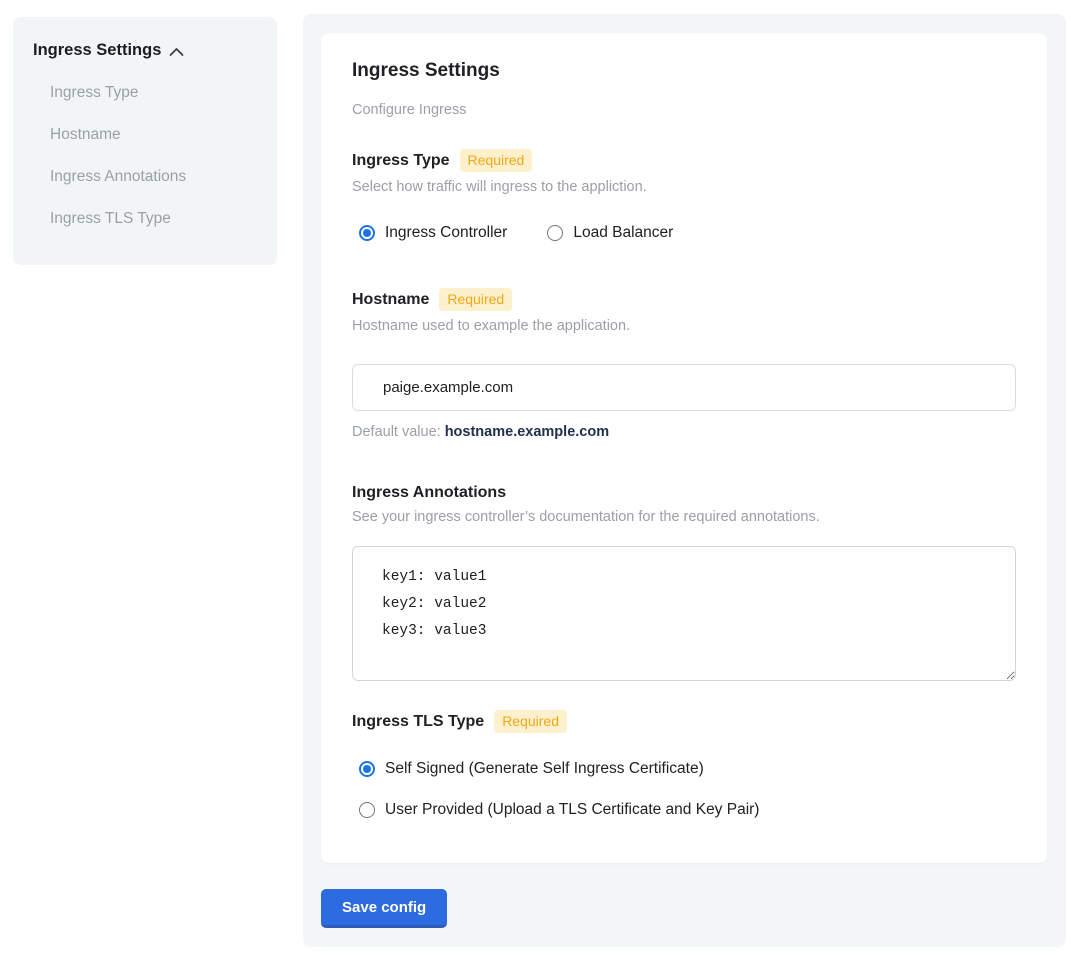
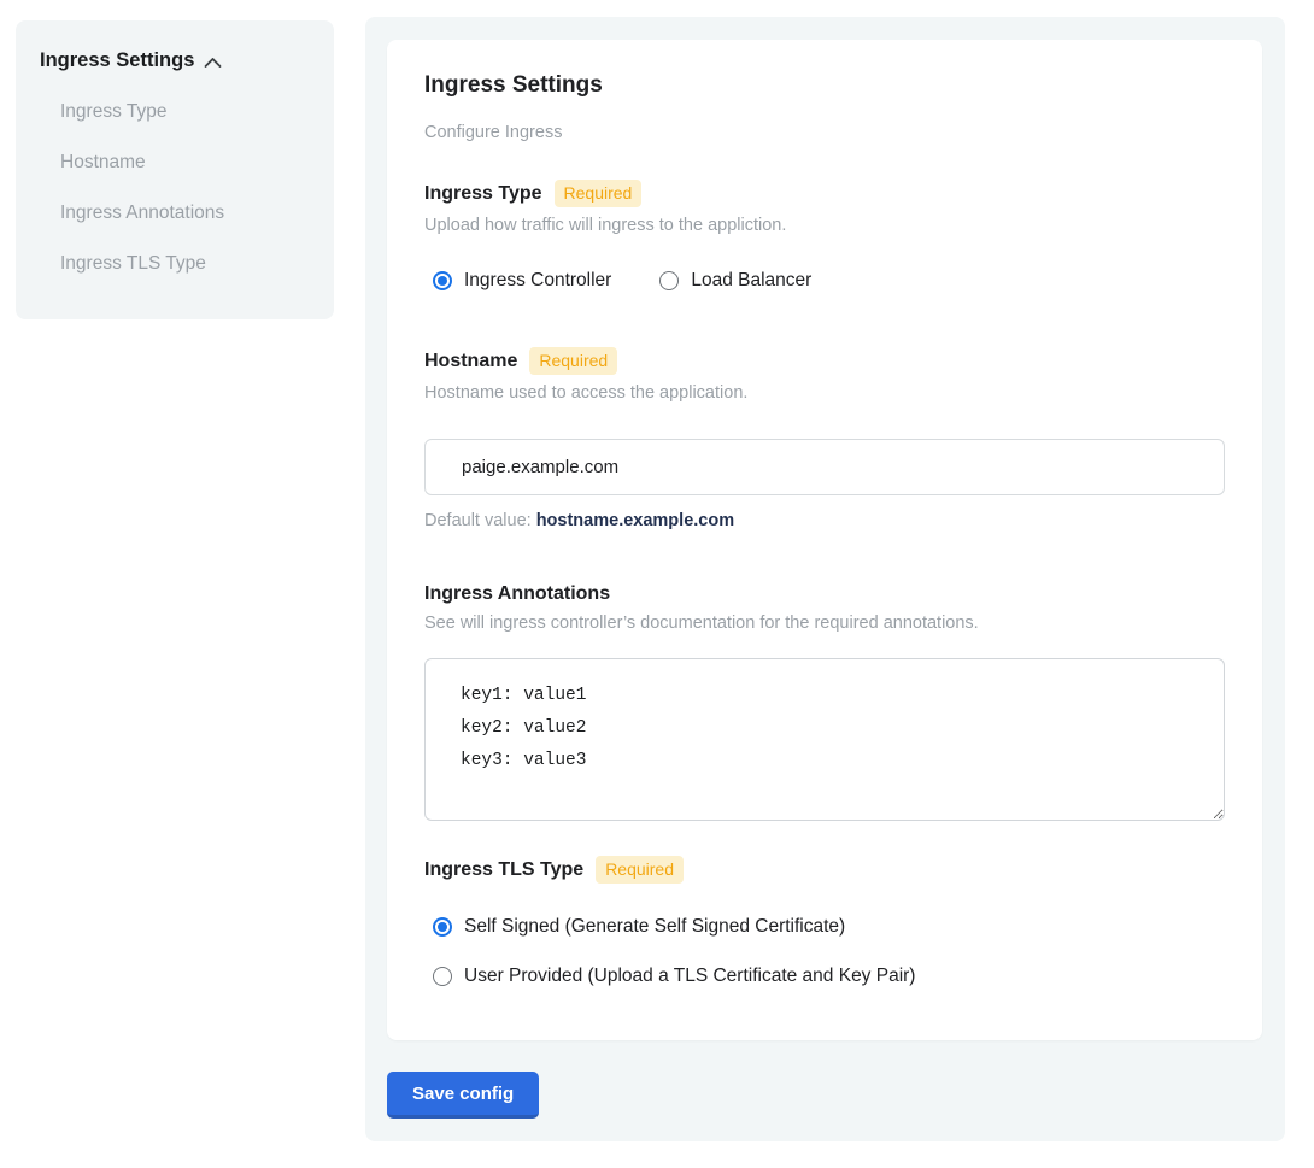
  Ingress Settings
  Ingress Type
  Hostname
  Ingress Annotations
  Ingress TLS Type
  Ingress Settings
  Configure Ingress
  Ingress Type
  Required
- Select how traffic will ingress to the appliction.
+ Upload how traffic will ingress to the appliction.
  Ingress Controller
  Load Balancer
  Hostname
  Required
- Hostname used to example the application.
+ Hostname used to access the application.
  paige.example.com
  Default value: hostname.example.com
  Ingress Annotations
- See your ingress controller’s documentation for the required annotations.
+ See will ingress controller’s documentation for the required annotations.
  key1: value1
  key2: value2
  key3: value3
  Ingress TLS Type
  Required
- Self Signed (Generate Self Ingress Certificate)
+ Self Signed (Generate Self Signed Certificate)
  User Provided (Upload a TLS Certificate and Key Pair)
  Save config
